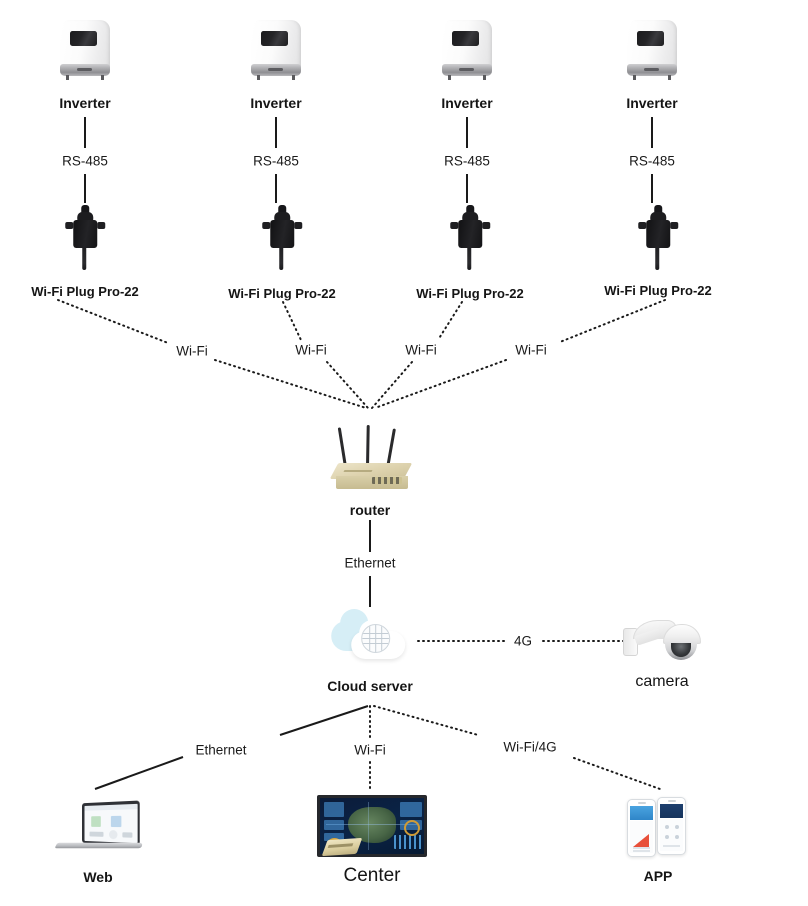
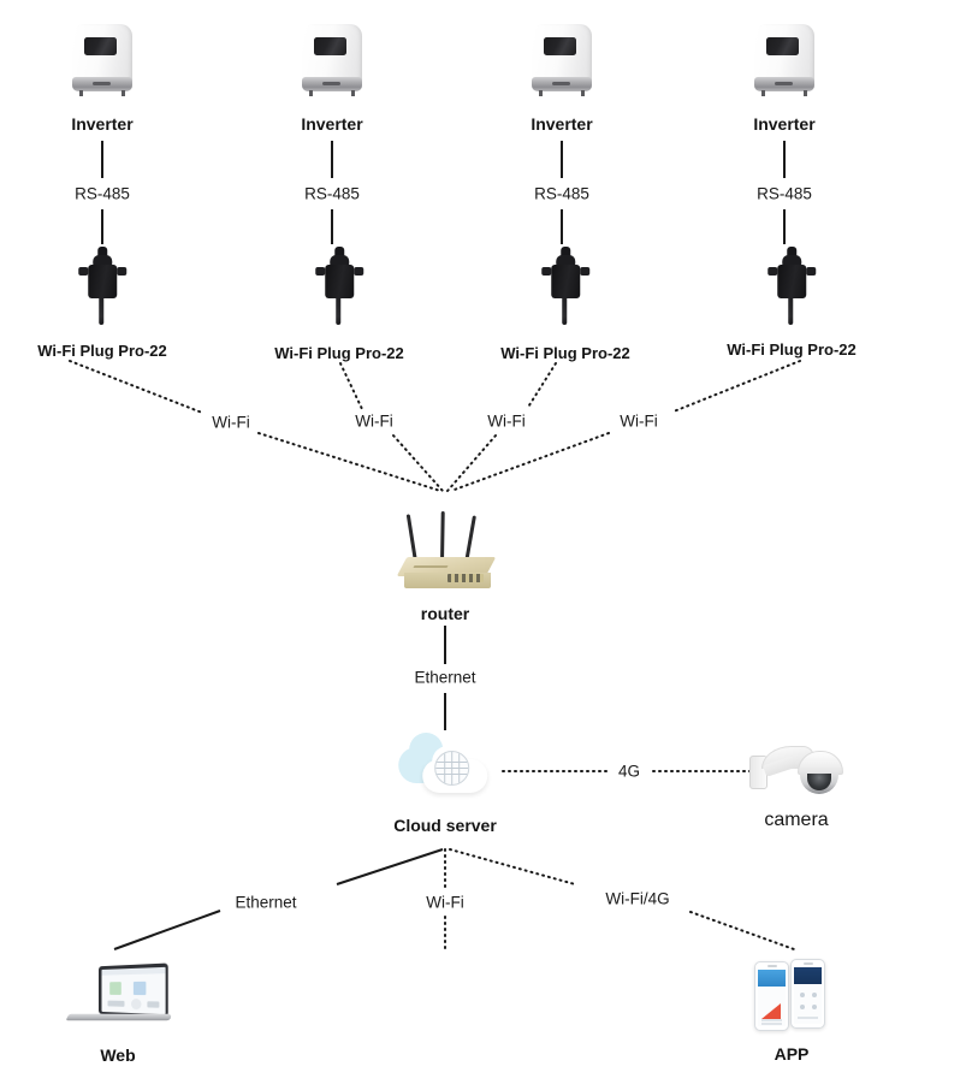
  Inverter
  Inverter
  Inverter
  Inverter
  RS-485
  RS-485
  RS-485
  RS-485
  Wi-Fi Plug Pro-22
  Wi-Fi Plug Pro-22
  Wi-Fi Plug Pro-22
  Wi-Fi Plug Pro-22
  Wi-Fi
  Wi-Fi
  Wi-Fi
  Wi-Fi
  router
  Ethernet
  Cloud server
  4G
  camera
  Ethernet
  Wi-Fi
  Wi-Fi/4G
  Web
- Center
  APP
